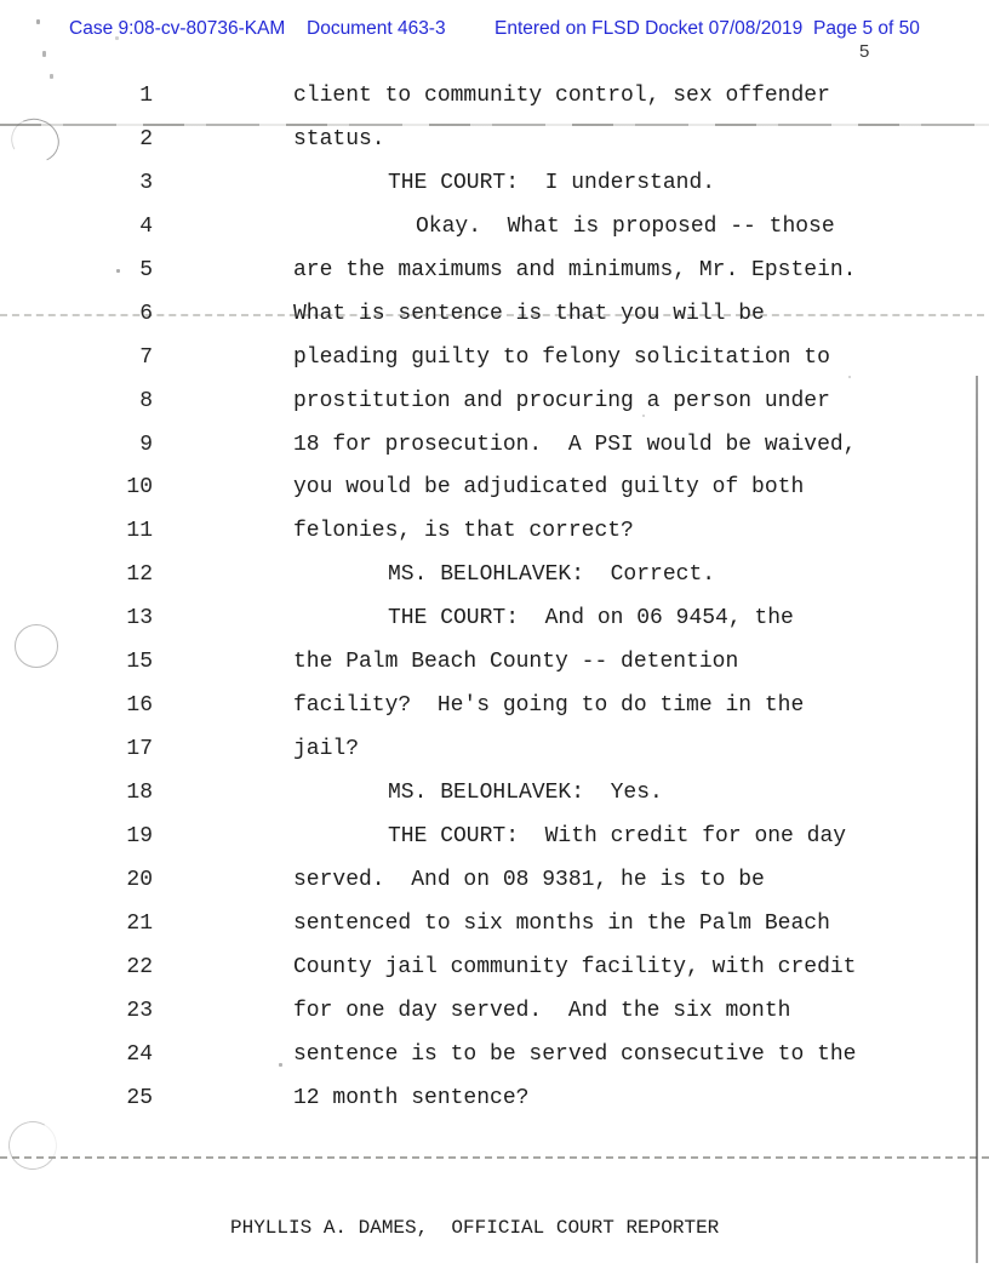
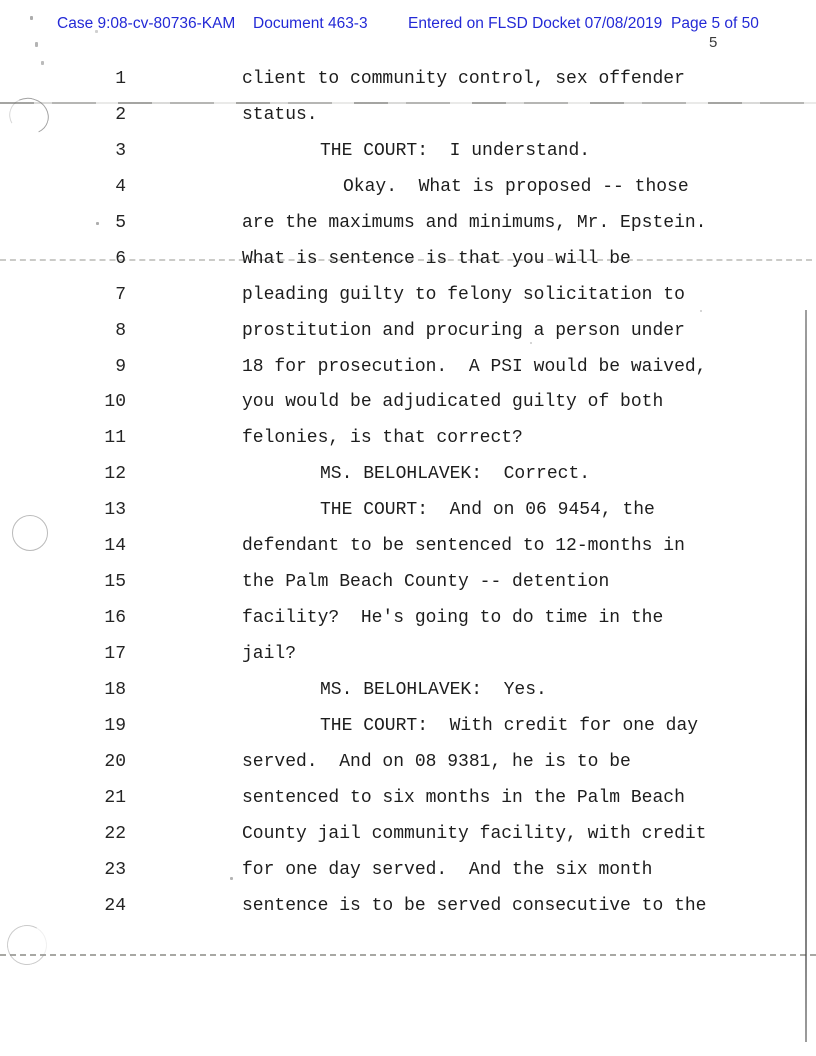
  Case 9:08-cv-80736-KAM
  Document 463-3
  Entered on FLSD Docket 07/08/2019
  Page 5 of 50
  5
  1
  client to community control, sex offender
  2
  status.
  3
  THE COURT: I understand.
  4
  Okay. What is proposed -- those
  5
  are the maximums and minimums, Mr. Epstein.
  6
  What is sentence is that you will be
  7
  pleading guilty to felony solicitation to
  8
  prostitution and procuring a person under
  9
  18 for prosecution. A PSI would be waived,
  10
  you would be adjudicated guilty of both
  11
  felonies, is that correct?
  12
  MS. BELOHLAVEK: Correct.
  13
  THE COURT: And on 06 9454, the
+ 14
+ defendant to be sentenced to 12-months in
  15
  the Palm Beach County -- detention
  16
  facility? He's going to do time in the
  17
  jail?
  18
  MS. BELOHLAVEK: Yes.
  19
  THE COURT: With credit for one day
  20
  served. And on 08 9381, he is to be
  21
  sentenced to six months in the Palm Beach
  22
  County jail community facility, with credit
  23
  for one day served. And the six month
  24
  sentence is to be served consecutive to the
- 25
- 12 month sentence?
- PHYLLIS A. DAMES, OFFICIAL COURT REPORTER
